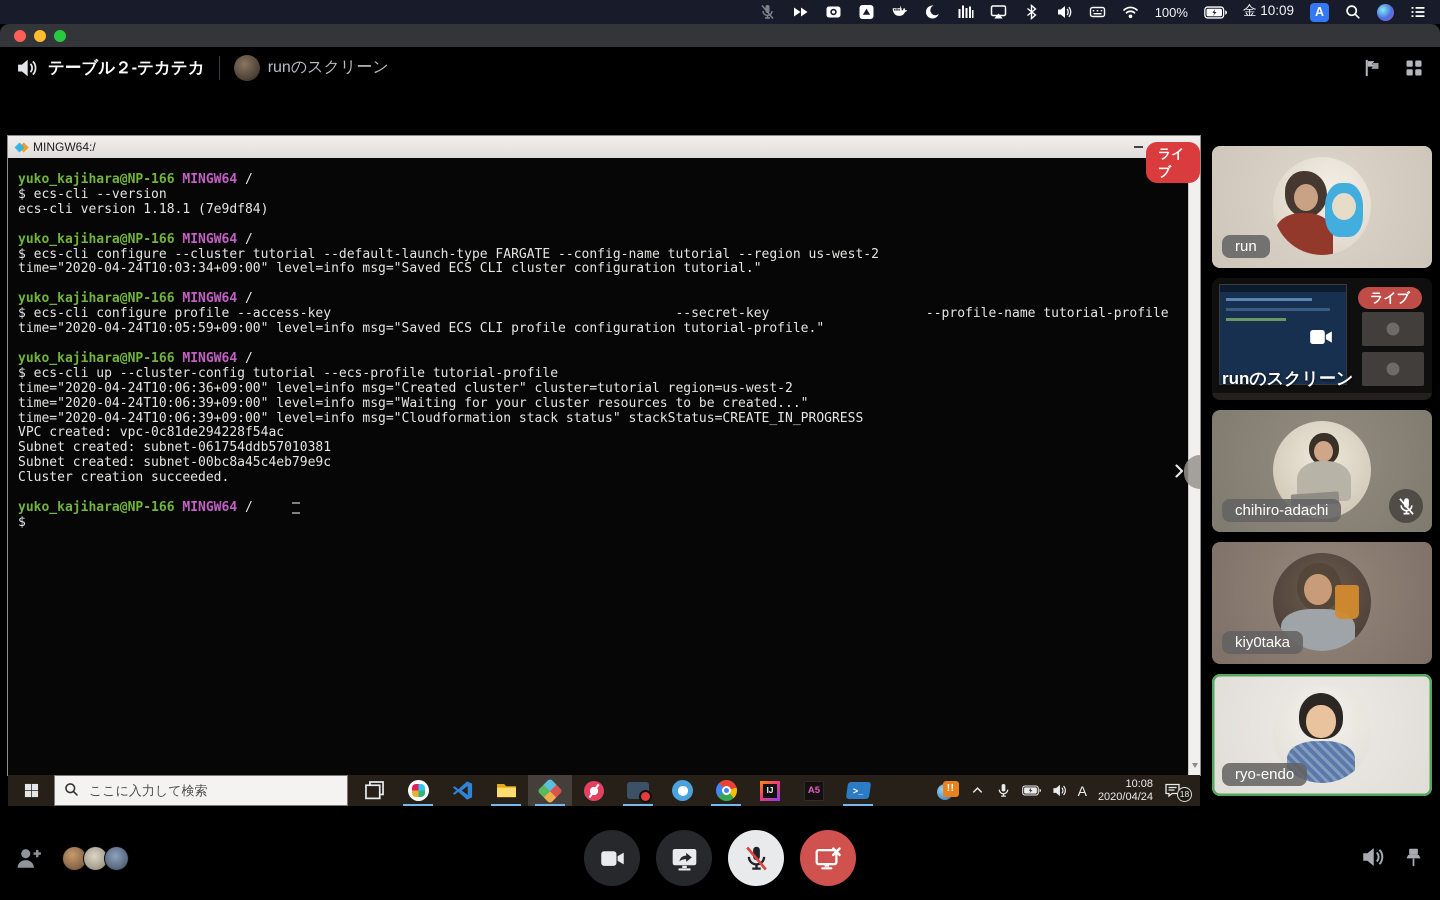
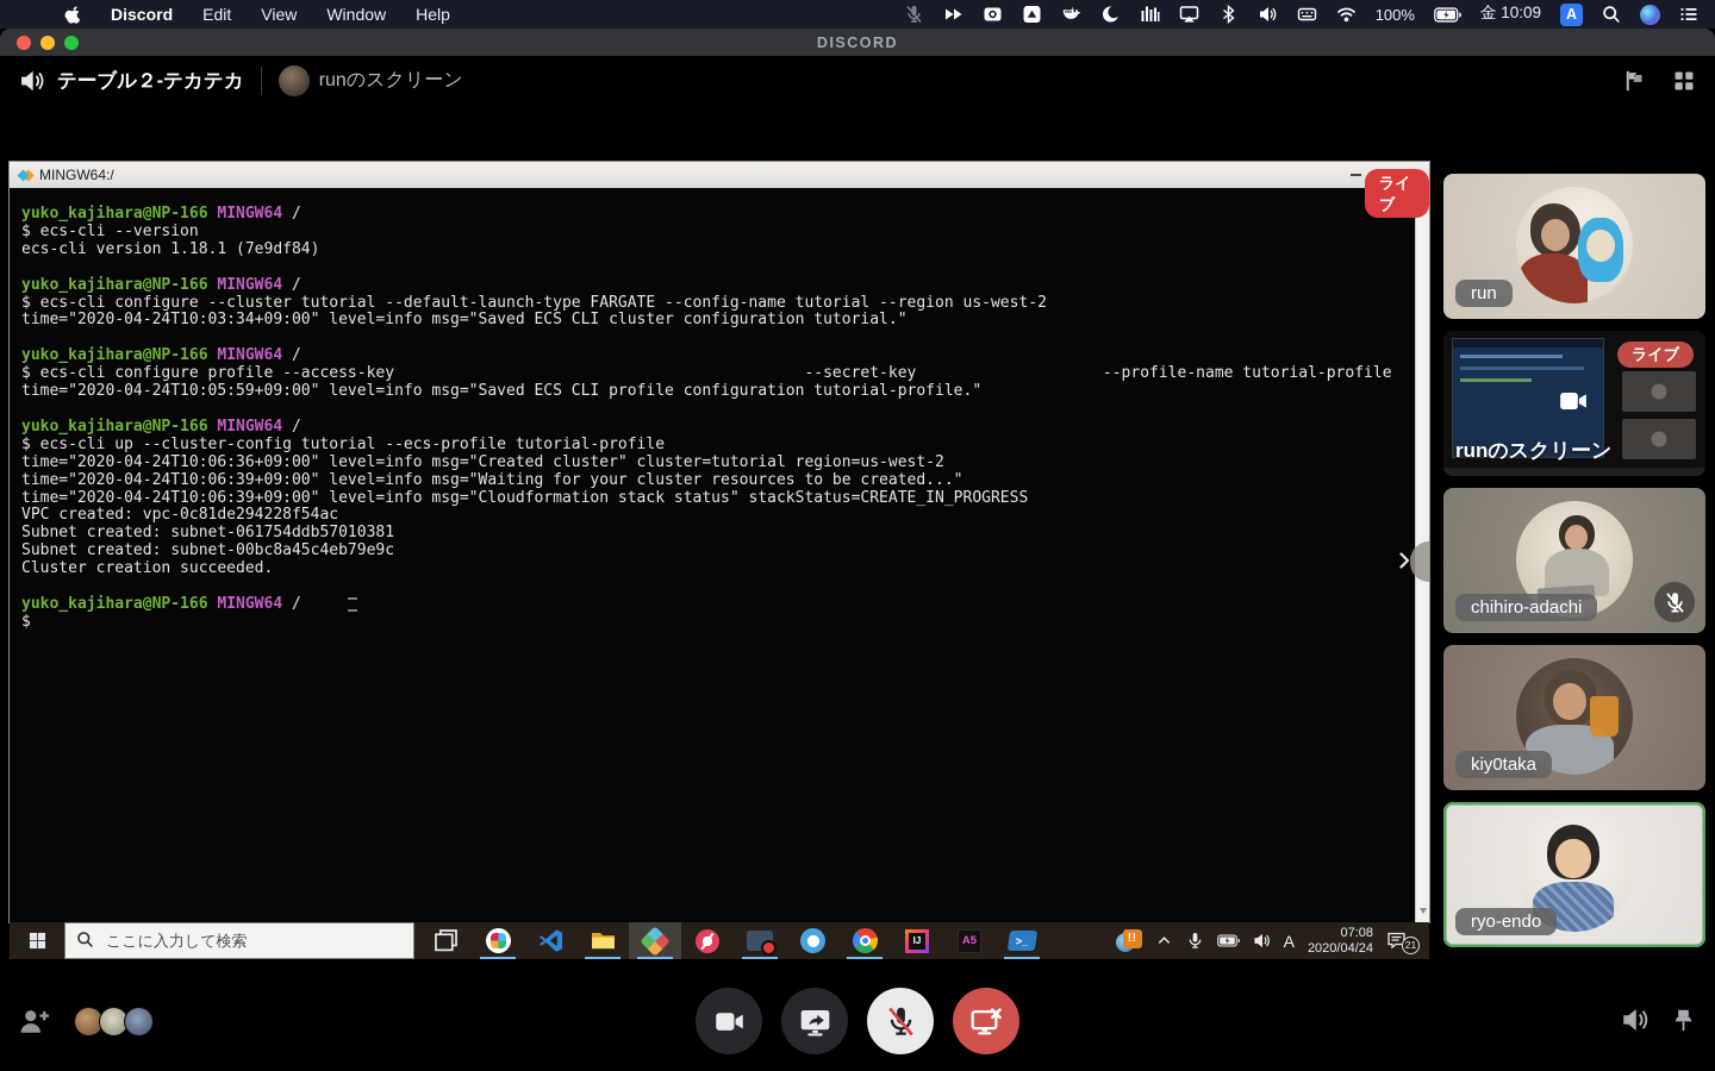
+ Discord
+ Edit
+ View
+ Window
+ Help
  100%
  金 10:09
  A
+ DISCORD
  テーブル２-テカテカ
  runのスクリーン
  MINGW64:/
  yuko_kajihara@NP-166 MINGW64 / $ ecs-cli --version ecs-cli version 1.18.1 (7e9df84) yuko_kajihara@NP-166 MINGW64 / $ ecs-cli configure --cluster tutorial --default-launch-type FARGATE --config-name tutorial --region us-west-2 time="2020-04-24T10:03:34+09:00" level=info msg="Saved ECS CLI cluster configuration tutorial." yuko_kajihara@NP-166 MINGW64 / $ ecs-cli configure profile --access-key --secret-key --profile-name tutorial-profile time="2020-04-24T10:05:59+09:00" level=info msg="Saved ECS CLI profile configuration tutorial-profile." yuko_kajihara@NP-166 MINGW64 / $ ecs-cli up --cluster-config tutorial --ecs-profile tutorial-profile time="2020-04-24T10:06:36+09:00" level=info msg="Created cluster" cluster=tutorial region=us-west-2 time="2020-04-24T10:06:39+09:00" level=info msg="Waiting for your cluster resources to be created..." time="2020-04-24T10:06:39+09:00" level=info msg="Cloudformation stack status" stackStatus=CREATE_IN_PROGRESS VPC created: vpc-0c81de294228f54ac Subnet created: subnet-061754ddb57010381 Subnet created: subnet-00bc8a45c4eb79e9c Cluster creation succeeded. yuko_kajihara@NP-166 MINGW64 / $
  ライブ
  ここに入力して検索
  !!
  A
- 10:08
+ 07:08
  2020/04/24
- 18
+ 21
  run
  ライブ
  runのスクリーン
  chihiro-adachi
  kiy0taka
  ryo-endo
